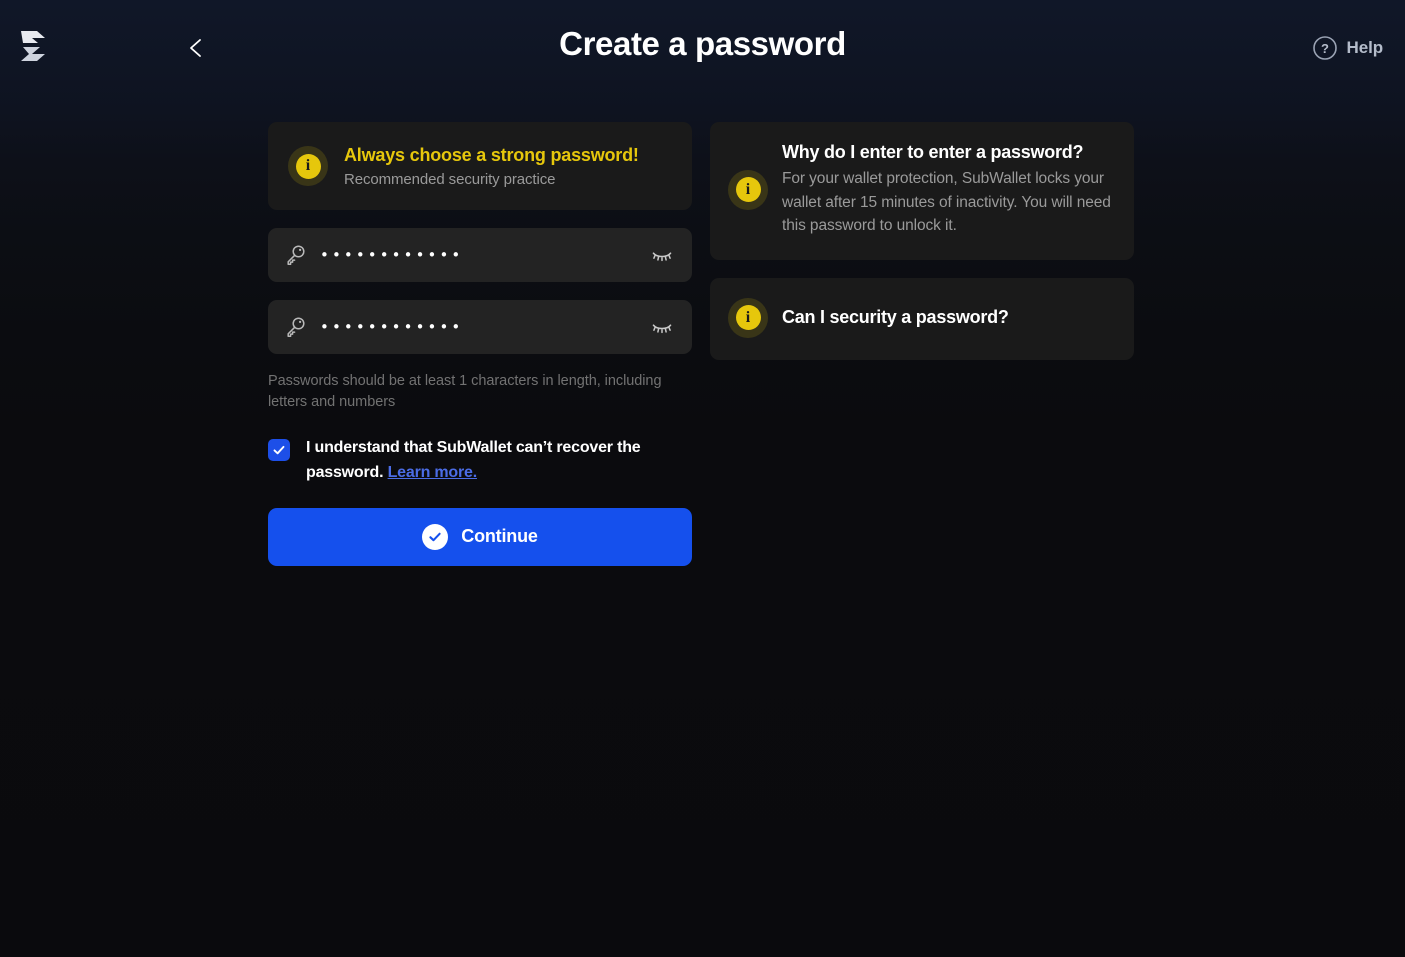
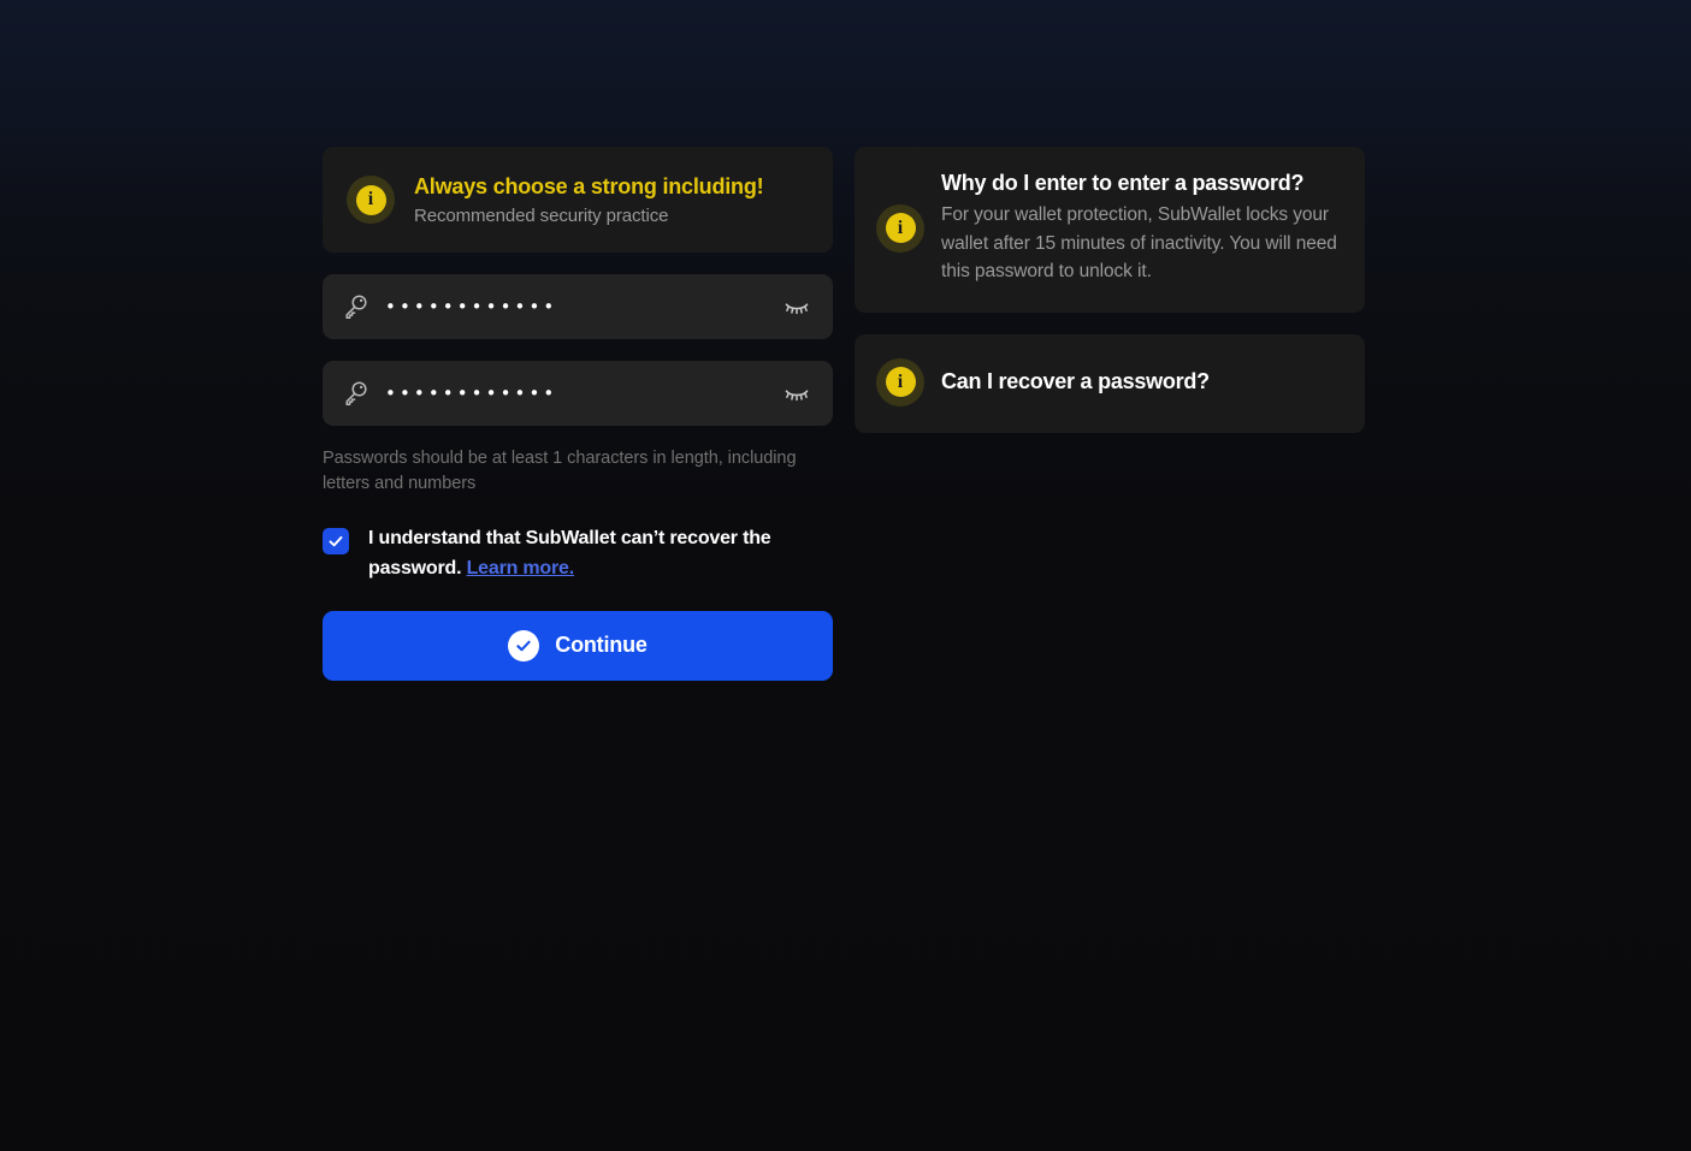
- Create a password
- ?
- Help
  i
- Always choose a strong password!
+ Always choose a strong including!
  Recommended security practice
  ••••••••••••
  ••••••••••••
  Passwords should be at least 1 characters in length, including letters and numbers
  I understand that SubWallet can’t recover the password. Learn more.
  Continue
  i
  Why do I enter to enter a password?
  For your wallet protection, SubWallet locks your wallet after 15 minutes of inactivity. You will need this password to unlock it.
  i
- Can I security a password?
+ Can I recover a password?
